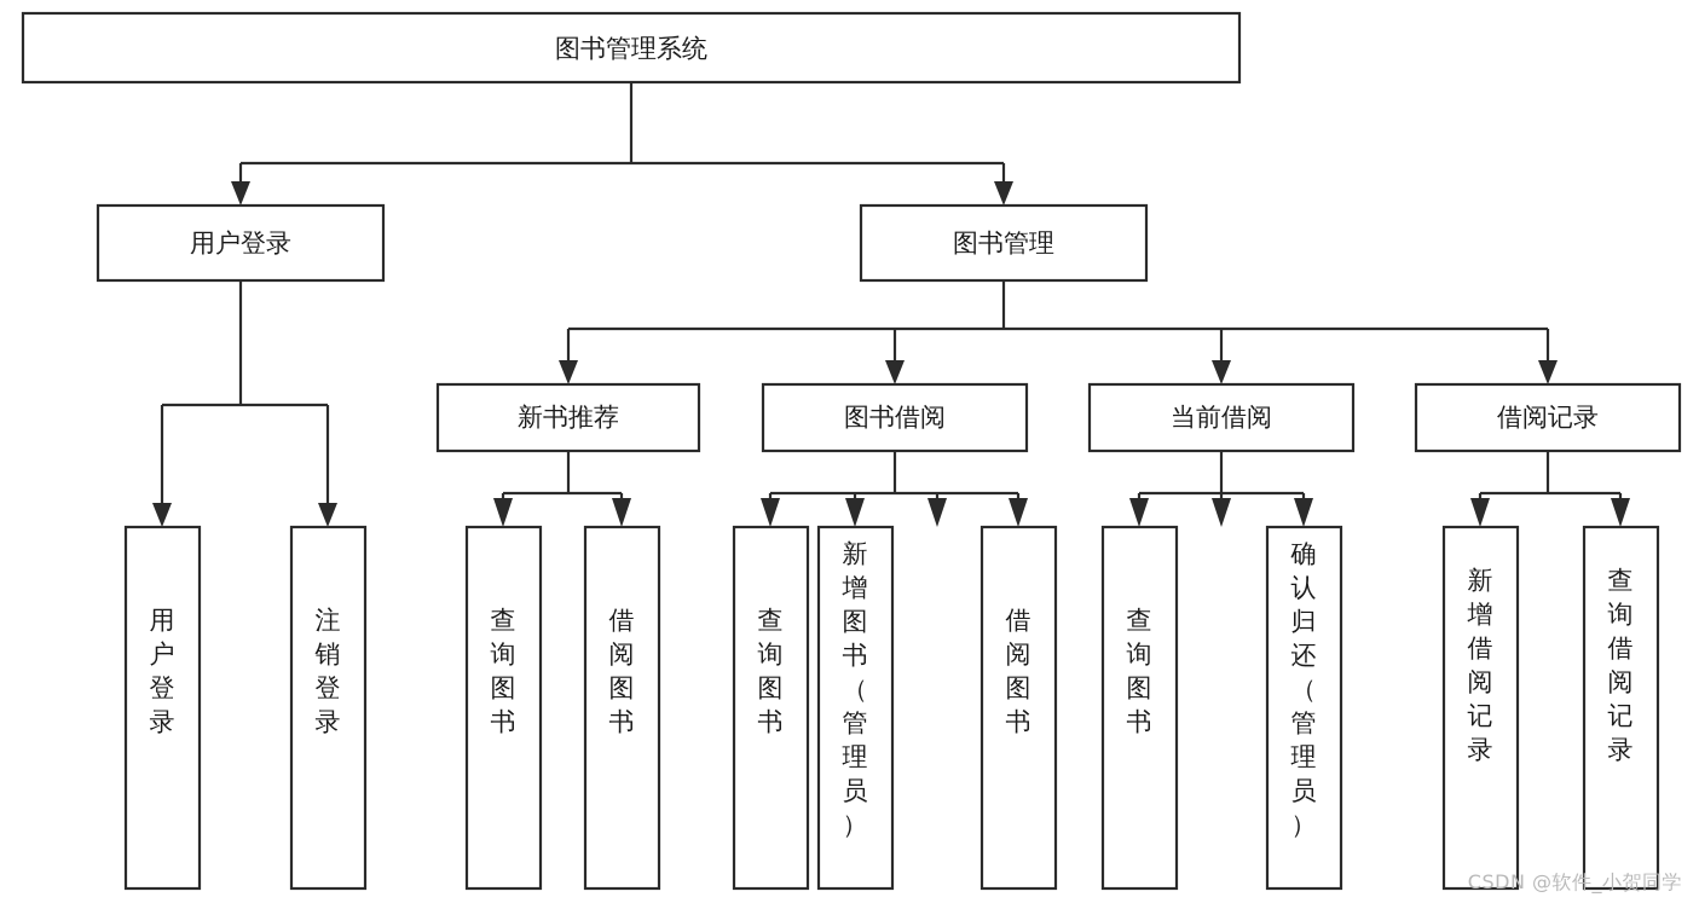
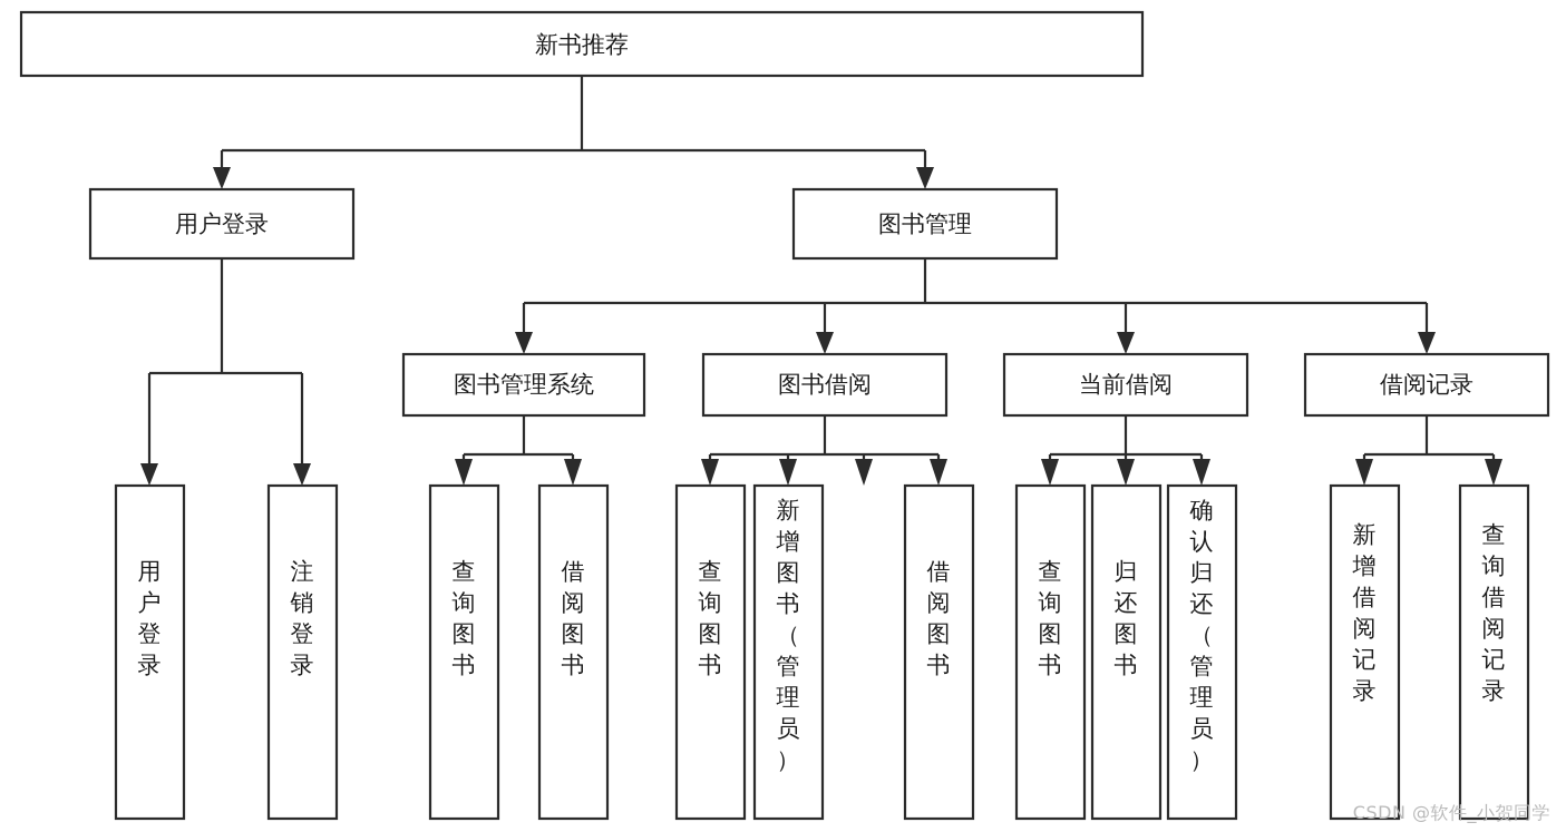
- 图书管理系统
+ 新书推荐
  用户登录
  图书管理
- 新书推荐
+ 图书管理系统
  图书借阅
  当前借阅
  借阅记录
  用户登录
  注销登录
  查询图书
  借阅图书
  查询图书
  新增图书（管理员）
  借阅图书
  查询图书
+ 归还图书
  确认归还（管理员）
  新增借阅记录
  查询借阅记录
  CSDN @软件_小贺同学
